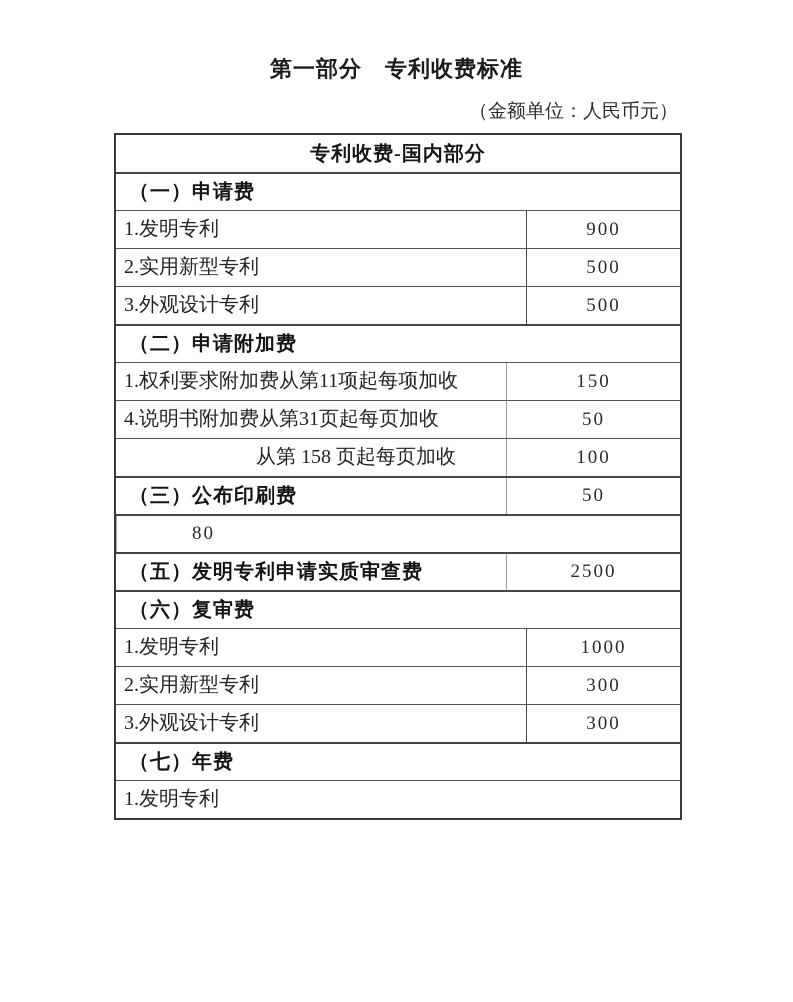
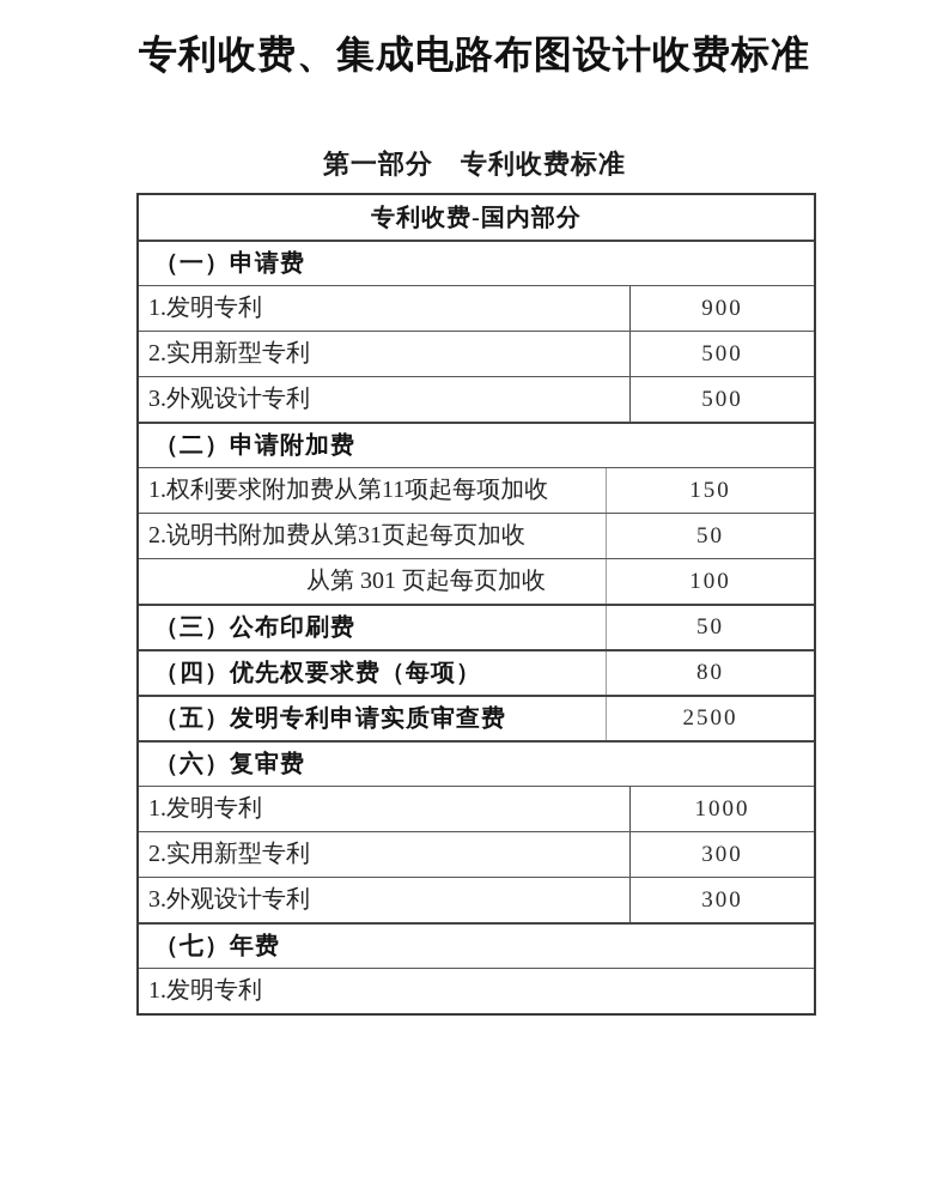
+ 专利收费、集成电路布图设计收费标准
  第一部分 专利收费标准
- （金额单位：人民币元）
  专利收费-国内部分
  （一）申请费
  1.发明专利
  900
  2.实用新型专利
  500
  3.外观设计专利
  500
  （二）申请附加费
  1.权利要求附加费从第11项起每项加收
  150
- 4.说明书附加费从第31页起每页加收
+ 2.说明书附加费从第31页起每页加收
  50
- 从第 158 页起每页加收
+ 从第 301 页起每页加收
  100
  （三）公布印刷费
  50
+ （四）优先权要求费（每项）
  80
  （五）发明专利申请实质审查费
  2500
  （六）复审费
  1.发明专利
  1000
  2.实用新型专利
  300
  3.外观设计专利
  300
  （七）年费
  1.发明专利
